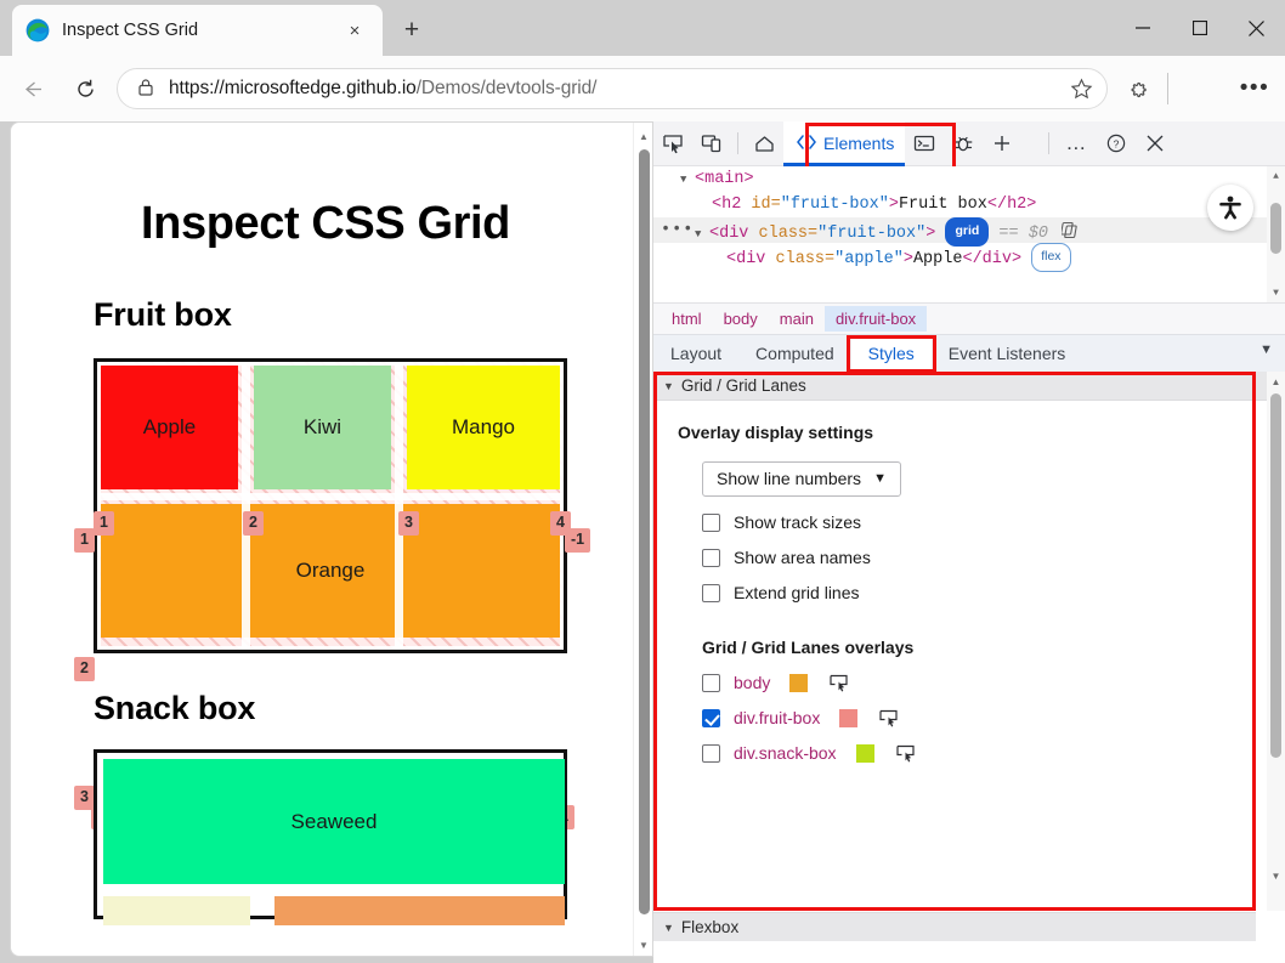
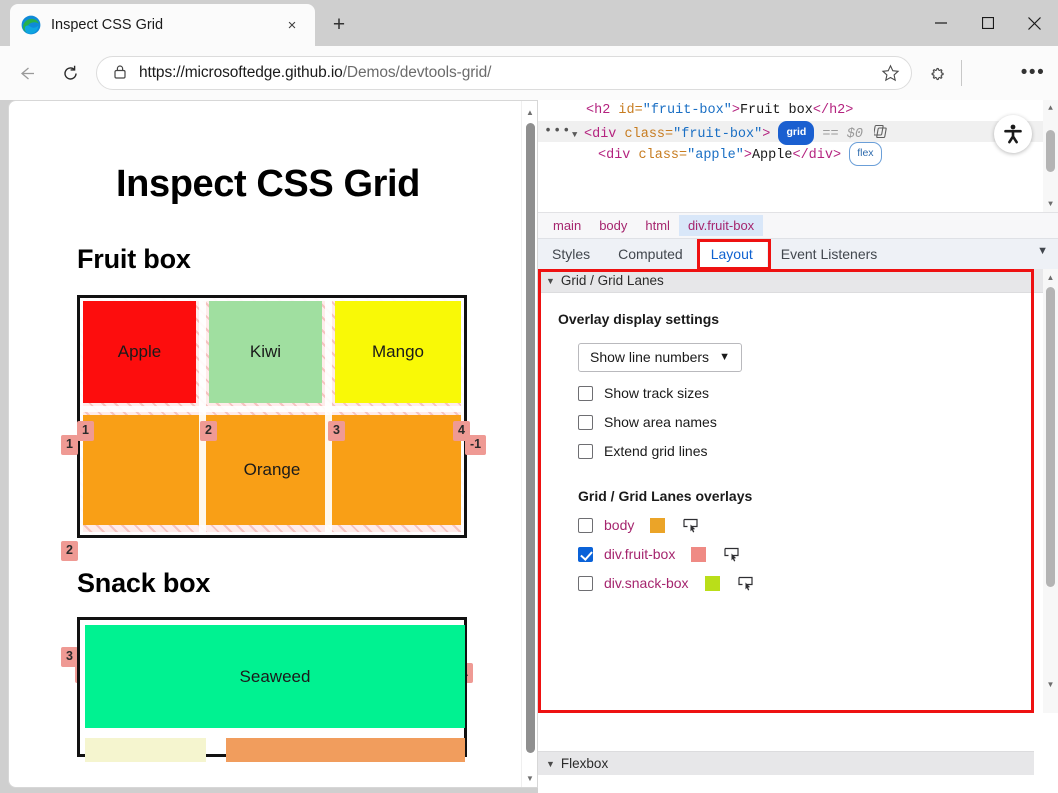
  Inspect CSS Grid
  ×
  +
  https://microsoftedge.github.io/Demos/devtools-grid/
  •••
  Inspect CSS Grid
  Fruit box
  Apple
  Kiwi
  Mango
  Orange
  1
  2
  3
  4
  1
  2
  3
  -1
  Snack box
  Seaweed
  ▲
  ▼
- Elements
- …
- ?
- ▼ <main>
  <h2 id="fruit-box">Fruit box</h2>
  •••
  ▼ <div class="fruit-box"> grid == $0
  <div class="apple">Apple</div> flex
  ▲
  ▼
- html
+ main
  body
- main
+ html
  div.fruit-box
- Layout
+ Styles
  Computed
- Styles
+ Layout
  Event Listeners
  ▼
  ▼
  Grid / Grid Lanes
  Overlay display settings
  Show line numbers
  ▼
  Show track sizes
  Show area names
  Extend grid lines
  Grid / Grid Lanes overlays
  body
  div.fruit-box
  div.snack-box
  ▼
  Flexbox
  ▲
  ▼
